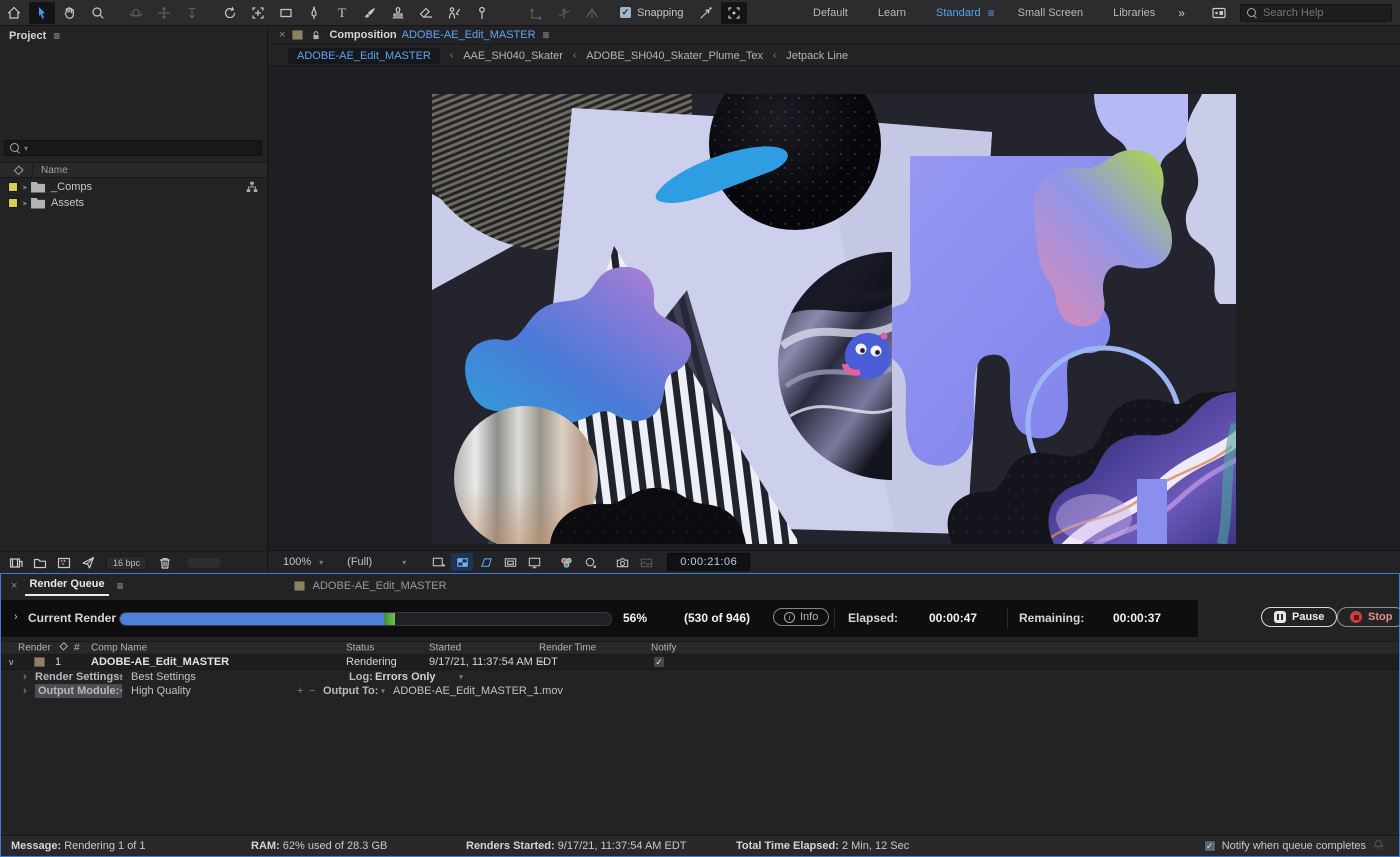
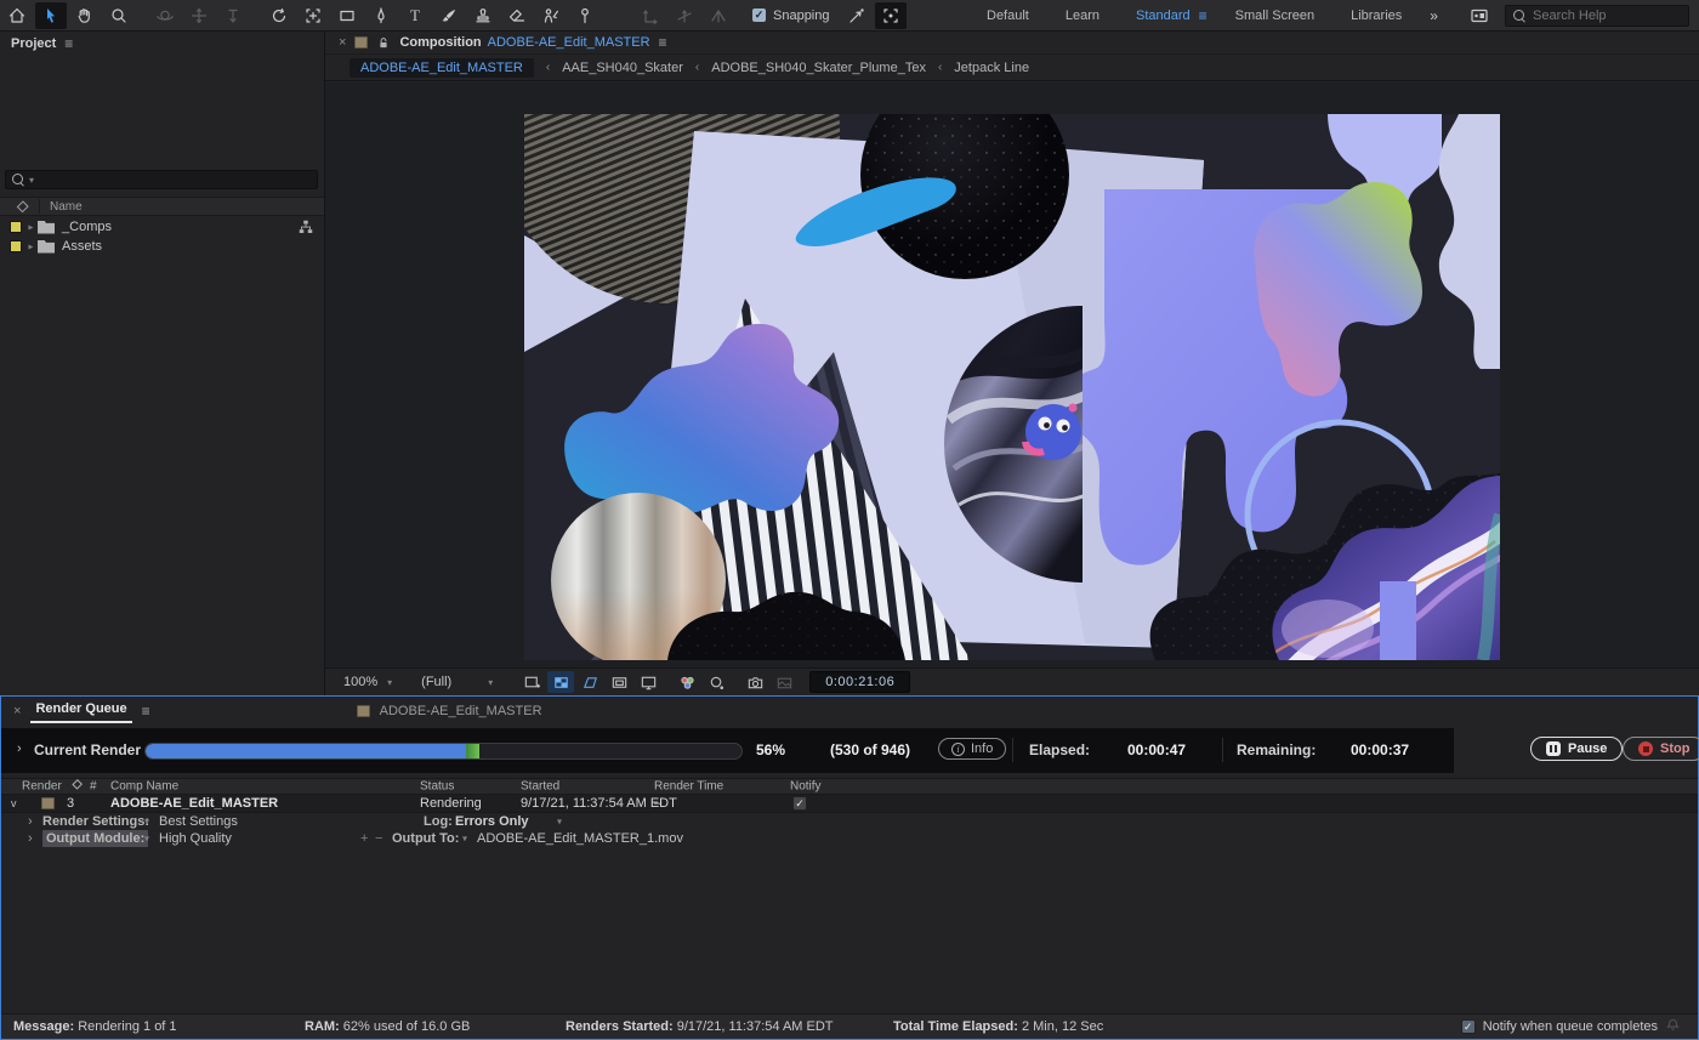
  T
  ✓
  Snapping
  Default
  Learn
  Standard
  ≡
  Small Screen
  Libraries
  »
  Search Help
  Project
  ≡
  ▾
  Name
  _Comps
  Assets
- 16 bpc
  ×
  Composition
  ADOBE-AE_Edit_MASTER
  ≡
  ADOBE-AE_Edit_MASTER
  ‹
  AAE_SH040_Skater
  ‹
  ADOBE_SH040_Skater_Plume_Tex
  ‹
  Jetpack Line
  100%
  ▾
  (Full)
  ▾
  0:00:21:06
  ×
  Render Queue
  ≡
  ADOBE-AE_Edit_MASTER
  ›
  Current Render
  56%
  (530 of 946)
  i
  Info
  Elapsed:
  00:00:47
  Remaining:
  00:00:37
  Pause
  Stop
  Render
  #
  Comp Name
  Status
  Started
  Render Time
  Notify
  v
- 1
+ 3
  ADOBE-AE_Edit_MASTER
  Rendering
  9/17/21, 11:37:54 AM EDT
  –
  ✓
  ›
  Render Settings:
  ▾
  Best Settings
  Log:
  Errors Only
  ▾
  ›
  Output Module:
  ▾
  High Quality
  +
  −
  Output To:
  ▾
  ADOBE-AE_Edit_MASTER_1.mov
  Message: Rendering 1 of 1
- RAM: 62% used of 28.3 GB
+ RAM: 62% used of 16.0 GB
  Renders Started: 9/17/21, 11:37:54 AM EDT
  Total Time Elapsed: 2 Min, 12 Sec
  ✓
  Notify when queue completes
